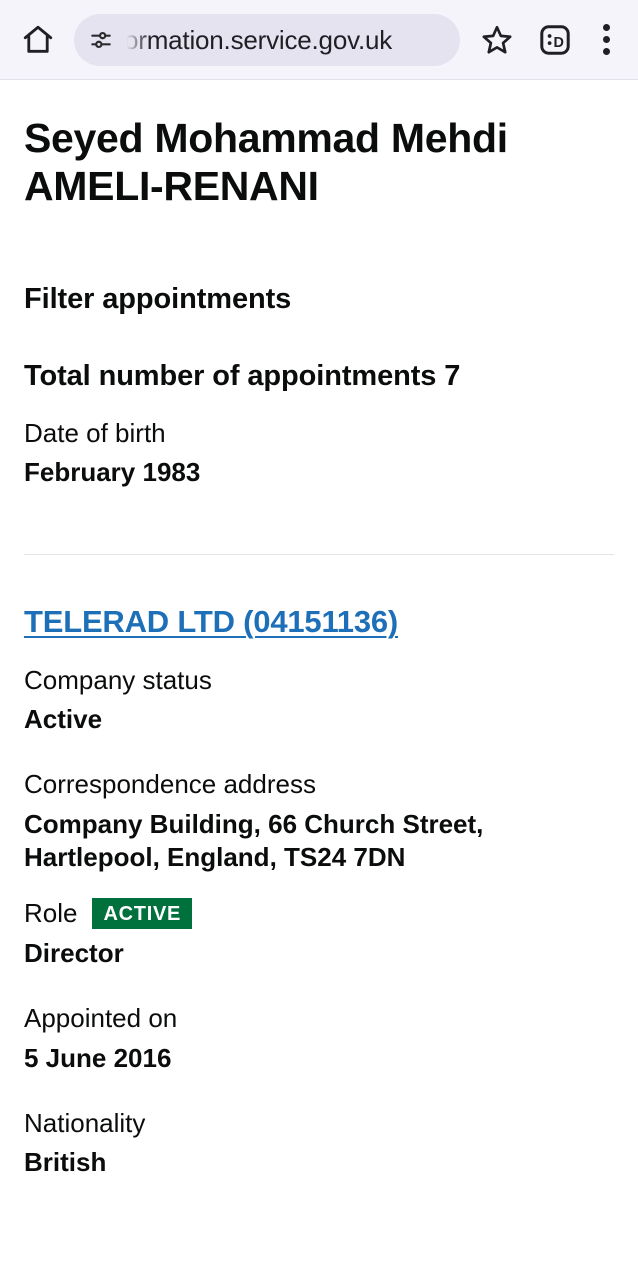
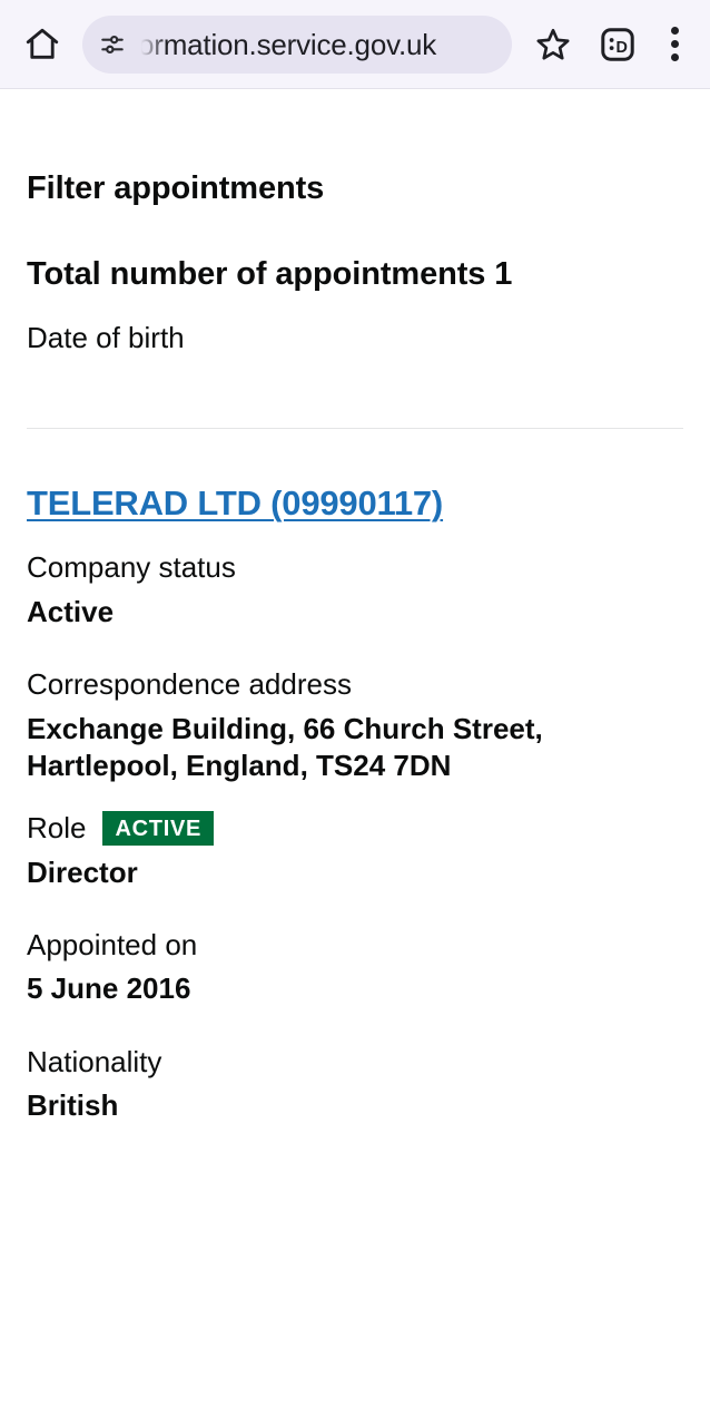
  mation.service.gov.uk
  D
- Seyed Mohammad Mehdi AMELI-RENANI
  Filter appointments
- Total number of appointments 7
+ Total number of appointments 1
  Date of birth
- February 1983
- TELERAD LTD (04151136)
+ TELERAD LTD (09990117)
  Company status
  Active
  Correspondence address
- Company Building, 66 Church Street, Hartlepool, England, TS24 7DN
+ Exchange Building, 66 Church Street, Hartlepool, England, TS24 7DN
  Role
  ACTIVE
  Director
  Appointed on
  5 June 2016
  Nationality
  British
